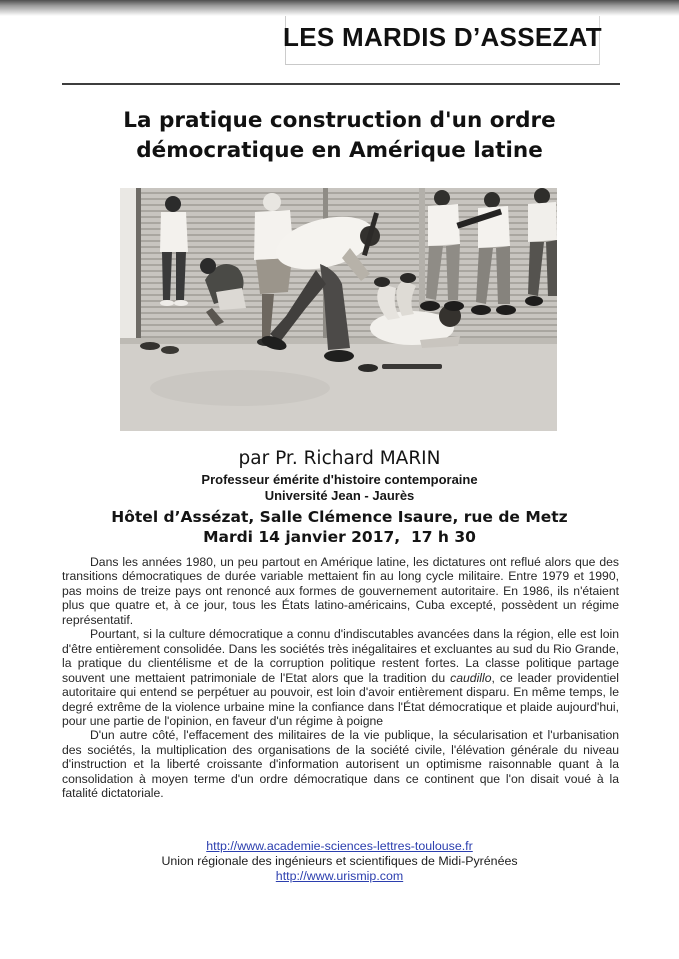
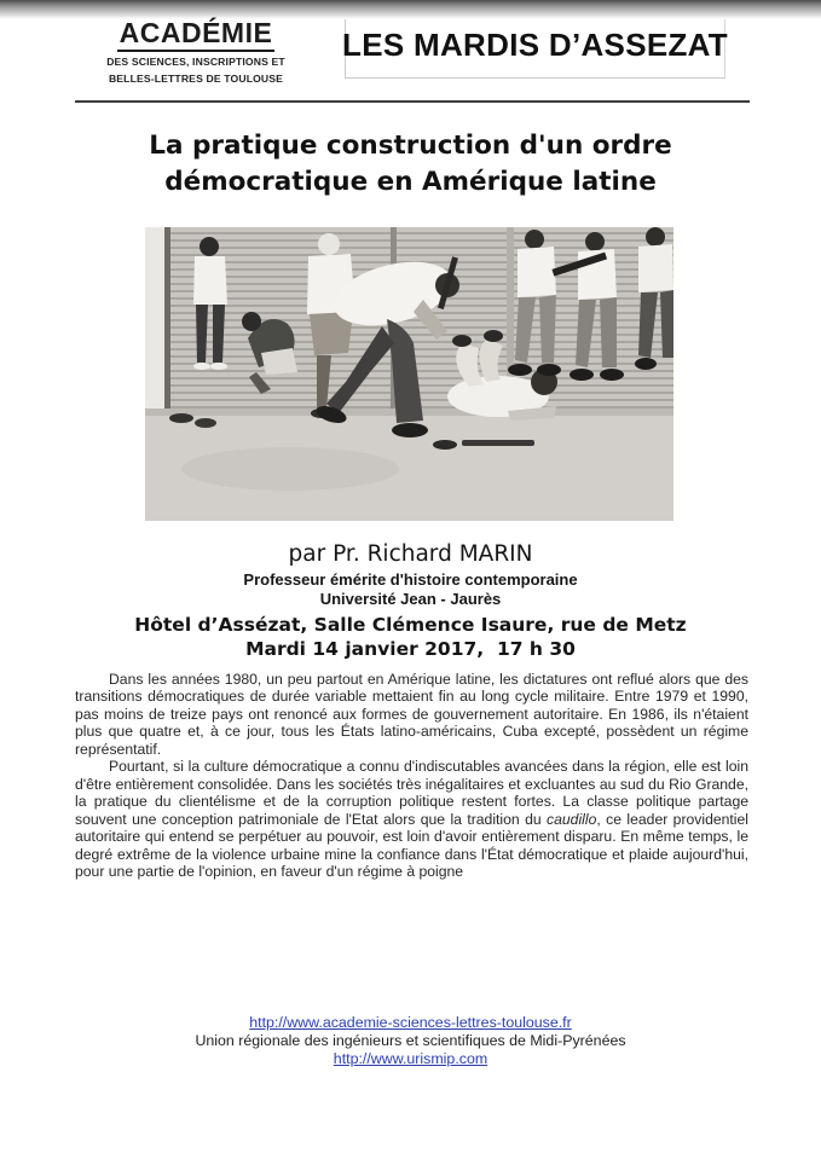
+ ACADÉMIE
+ DES SCIENCES, INSCRIPTIONS ET
+ BELLES-LETTRES DE TOULOUSE
  LES MARDIS D’ASSEZAT
  La pratique construction d'un ordre
  démocratique en Amérique latine
  par Pr. Richard MARIN
  Professeur émérite d'histoire contemporaine
  Université Jean - Jaurès
  Hôtel d’Assézat, Salle Clémence Isaure, rue de Metz
  Mardi 14 janvier 2017, 17 h 30
  Dans les années 1980, un peu partout en Amérique latine, les dictatures ont reflué alors que des transitions démocratiques de durée variable mettaient fin au long cycle militaire. Entre 1979 et 1990, pas moins de treize pays ont renoncé aux formes de gouvernement autoritaire. En 1986, ils n'étaient plus que quatre et, à ce jour, tous les États latino-américains, Cuba excepté, possèdent un régime représentatif.
- Pourtant, si la culture démocratique a connu d'indiscutables avancées dans la région, elle est loin d'être entièrement consolidée. Dans les sociétés très inégalitaires et excluantes au sud du Rio Grande, la pratique du clientélisme et de la corruption politique restent fortes. La classe politique partage souvent une mettaient patrimoniale de l'Etat alors que la tradition du caudillo, ce leader providentiel autoritaire qui entend se perpétuer au pouvoir, est loin d'avoir entièrement disparu. En même temps, le degré extrême de la violence urbaine mine la confiance dans l'État démocratique et plaide aujourd'hui, pour une partie de l'opinion, en faveur d'un régime à poigne
+ Pourtant, si la culture démocratique a connu d'indiscutables avancées dans la région, elle est loin d'être entièrement consolidée. Dans les sociétés très inégalitaires et excluantes au sud du Rio Grande, la pratique du clientélisme et de la corruption politique restent fortes. La classe politique partage souvent une conception patrimoniale de l'Etat alors que la tradition du caudillo, ce leader providentiel autoritaire qui entend se perpétuer au pouvoir, est loin d'avoir entièrement disparu. En même temps, le degré extrême de la violence urbaine mine la confiance dans l'État démocratique et plaide aujourd'hui, pour une partie de l'opinion, en faveur d'un régime à poigne
- D'un autre côté, l'effacement des militaires de la vie publique, la sécularisation et l'urbanisation des sociétés, la multiplication des organisations de la société civile, l'élévation générale du niveau d'instruction et la liberté croissante d'information autorisent un optimisme raisonnable quant à la consolidation à moyen terme d'un ordre démocratique dans ce continent que l'on disait voué à la fatalité dictatoriale.
  http://www.academie-sciences-lettres-toulouse.fr
  Union régionale des ingénieurs et scientifiques de Midi-Pyrénées
  http://www.urismip.com
